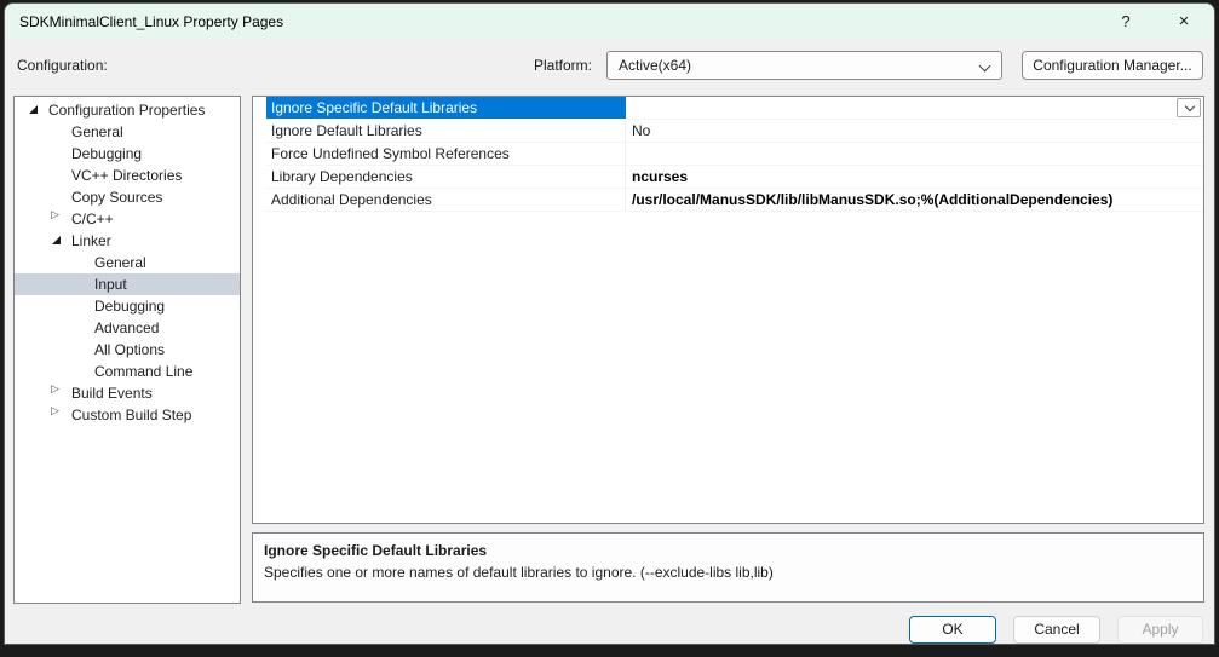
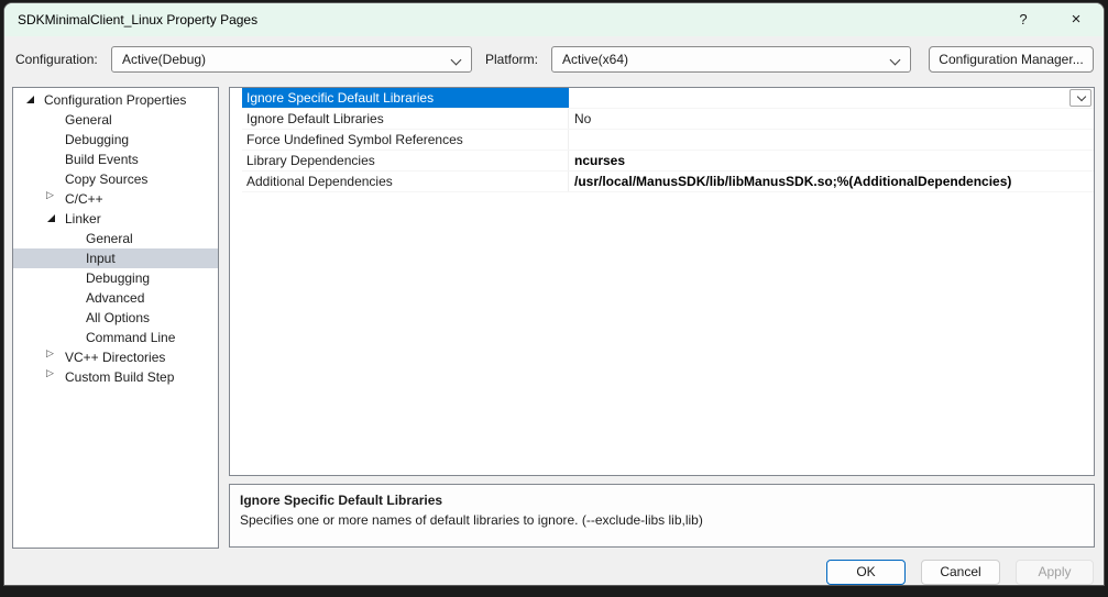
  SDKMinimalClient_Linux Property Pages
  ?
  ×
  Configuration:
+ Active(Debug)
  Platform:
  Active(x64)
  Configuration Manager...
  Configuration Properties
  General
  Debugging
- VC++ Directories
+ Build Events
  Copy Sources
  C/C++
  Linker
  General
  Input
  Debugging
  Advanced
  All Options
  Command Line
- Build Events
+ VC++ Directories
  Custom Build Step
  Ignore Specific Default Libraries
  Ignore Default Libraries
  No
  Force Undefined Symbol References
  Library Dependencies
  ncurses
  Additional Dependencies
  /usr/local/ManusSDK/lib/libManusSDK.so;%(AdditionalDependencies)
  Ignore Specific Default Libraries
  Specifies one or more names of default libraries to ignore. (--exclude-libs lib,lib)
  OK
  Cancel
  Apply
